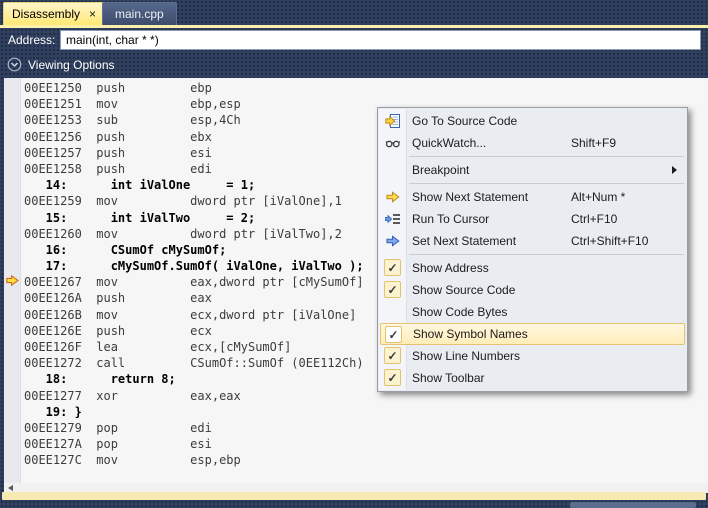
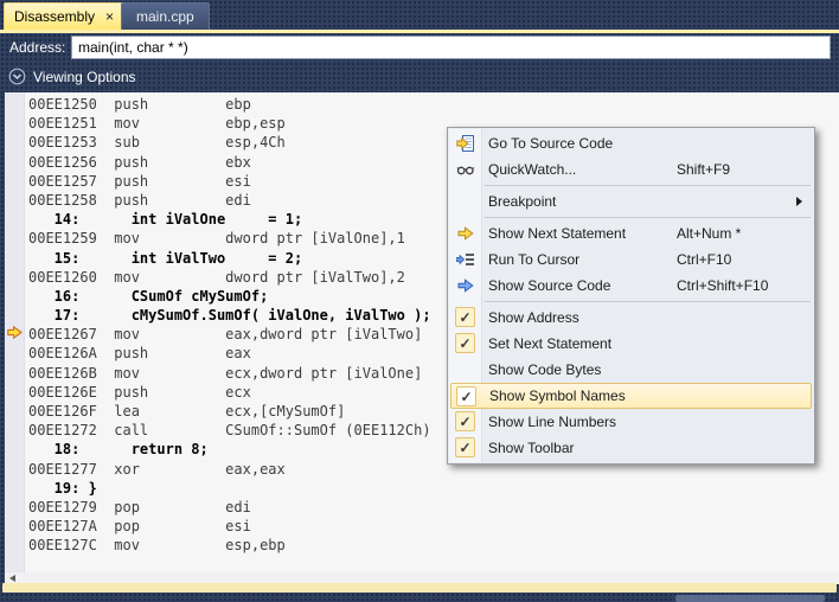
  Disassembly
  ×
  main.cpp
  Address:
  main(int, char * *)
  Viewing Options
  00EE1250 push ebp
  00EE1251 mov ebp,esp
  00EE1253 sub esp,4Ch
  00EE1256 push ebx
  00EE1257 push esi
  00EE1258 push edi
  14: int iValOne = 1;
  00EE1259 mov dword ptr [iValOne],1
  15: int iValTwo = 2;
  00EE1260 mov dword ptr [iValTwo],2
  16: CSumOf cMySumOf;
  17: cMySumOf.SumOf( iValOne, iValTwo );
- 00EE1267 mov eax,dword ptr [cMySumOf]
+ 00EE1267 mov eax,dword ptr [iValTwo]
  00EE126A push eax
  00EE126B mov ecx,dword ptr [iValOne]
  00EE126E push ecx
  00EE126F lea ecx,[cMySumOf]
  00EE1272 call CSumOf::SumOf (0EE112Ch)
  18: return 8;
  00EE1277 xor eax,eax
  19: }
  00EE1279 pop edi
  00EE127A pop esi
  00EE127C mov esp,ebp
  Go To Source Code
  QuickWatch...
  Shift+F9
  Breakpoint
  Show Next Statement
  Alt+Num *
  Run To Cursor
  Ctrl+F10
- Set Next Statement
+ Show Source Code
  Ctrl+Shift+F10
  ✓
  Show Address
  ✓
- Show Source Code
+ Set Next Statement
  Show Code Bytes
  ✓
  Show Symbol Names
  ✓
  Show Line Numbers
  ✓
  Show Toolbar
